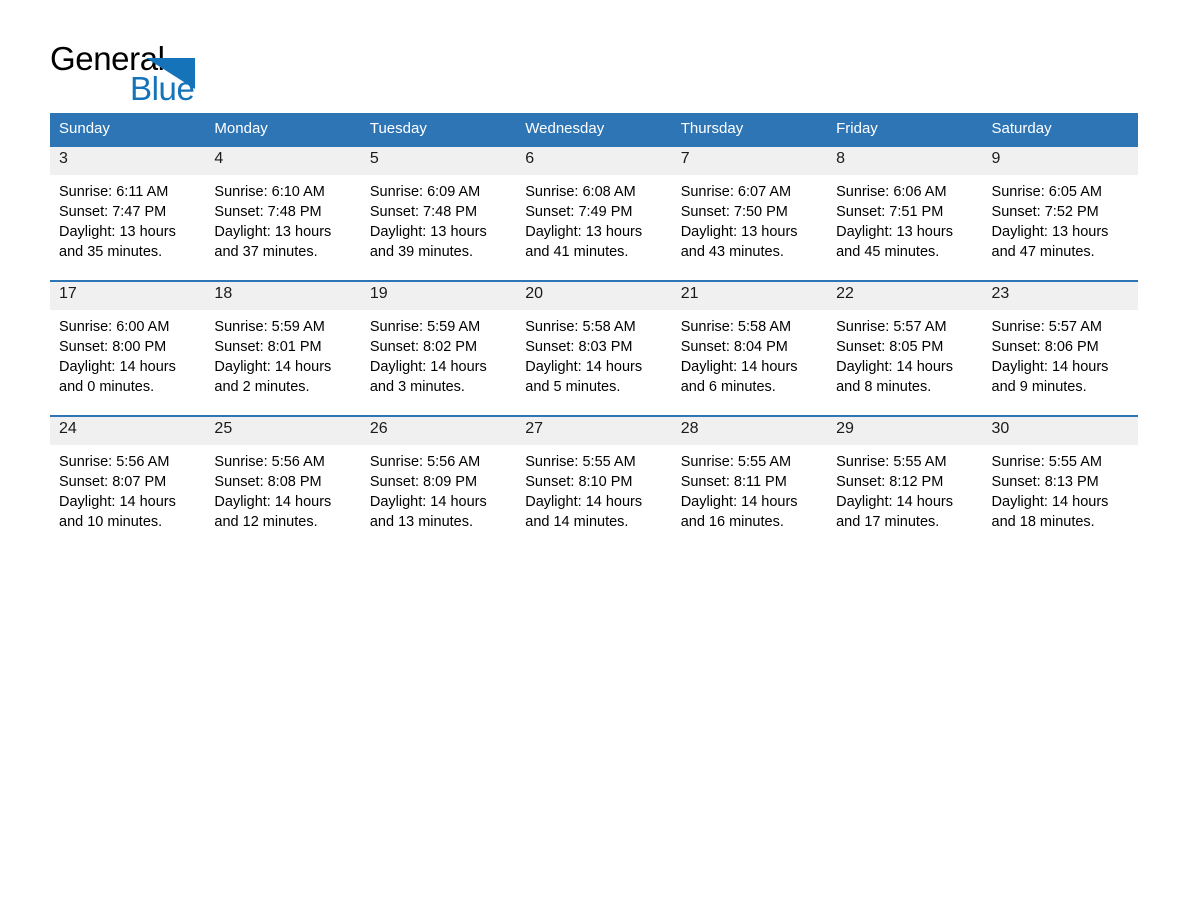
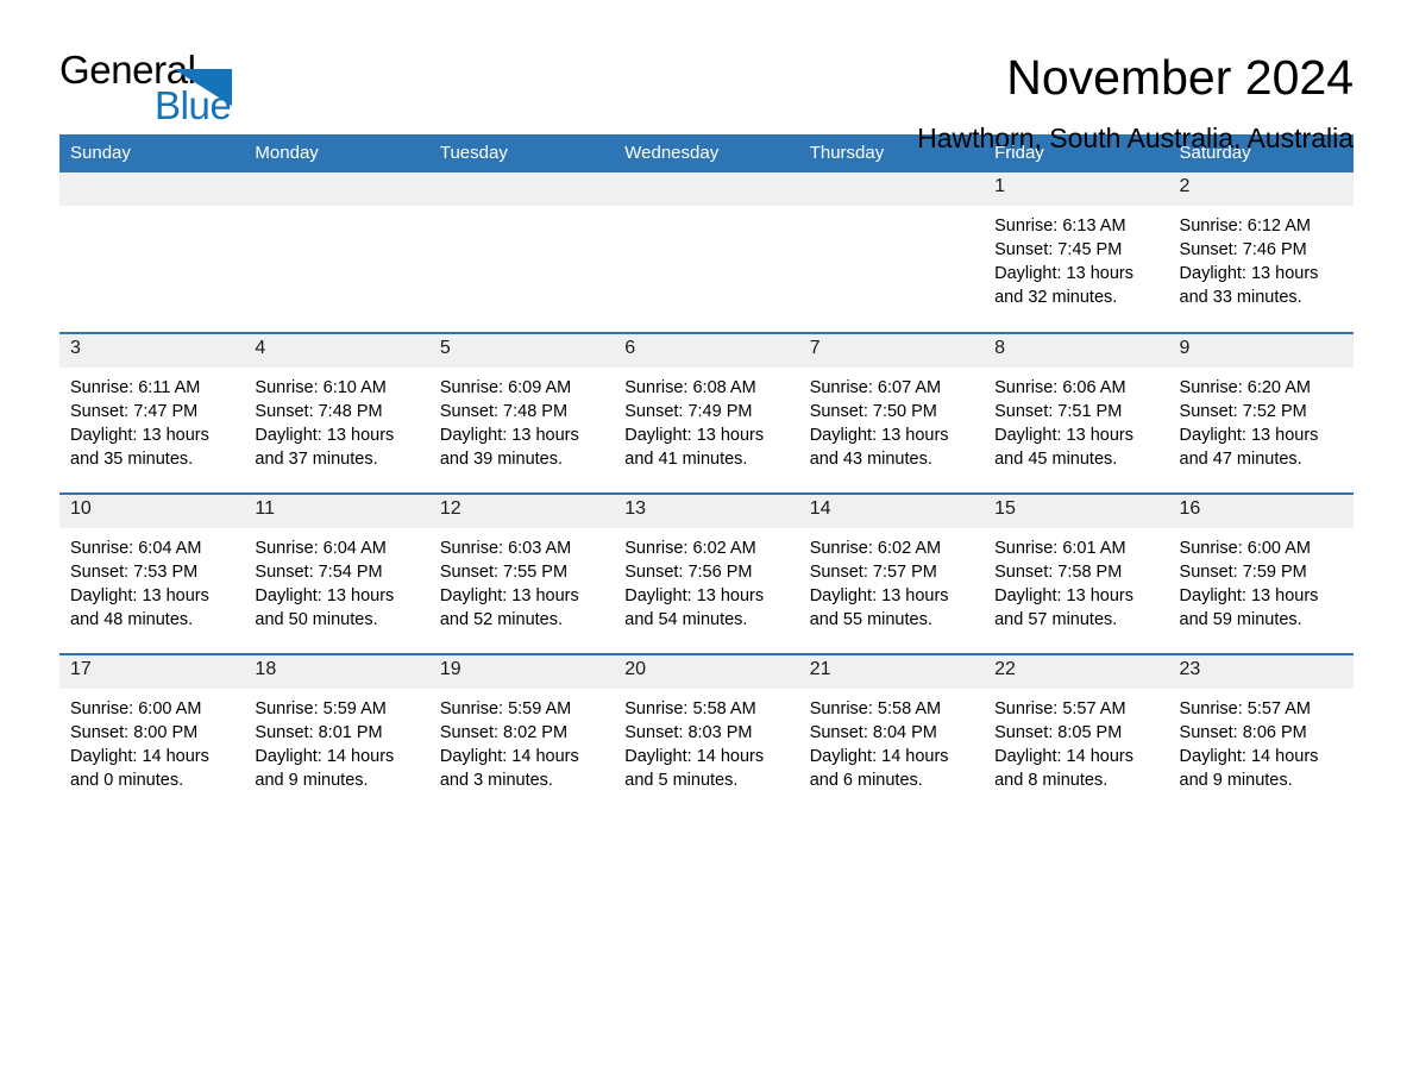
  Gener
  Blue
+ November 2024
+ Hawthorn, South Australia, Australia
  Sunday	Monday	Tuesday	Wednesday	Thursday	Friday	Saturday
+ 					1Sunrise: 6:13 AMSunset: 7:45 PMDaylight: 13 hours and 32 minutes.	2Sunrise: 6:12 AMSunset: 7:46 PMDaylight: 13 hours and 33 minutes.
- 3Sunrise: 6:11 AMSunset: 7:47 PMDaylight: 13 hours and 35 minutes.	4Sunrise: 6:10 AMSunset: 7:48 PMDaylight: 13 hours and 37 minutes.	5Sunrise: 6:09 AMSunset: 7:48 PMDaylight: 13 hours and 39 minutes.	6Sunrise: 6:08 AMSunset: 7:49 PMDaylight: 13 hours and 41 minutes.	7Sunrise: 6:07 AMSunset: 7:50 PMDaylight: 13 hours and 43 minutes.	8Sunrise: 6:06 AMSunset: 7:51 PMDaylight: 13 hours and 45 minutes.	9Sunrise: 6:05 AMSunset: 7:52 PMDaylight: 13 hours and 47 minutes.
+ 3Sunrise: 6:11 AMSunset: 7:47 PMDaylight: 13 hours and 35 minutes.	4Sunrise: 6:10 AMSunset: 7:48 PMDaylight: 13 hours and 37 minutes.	5Sunrise: 6:09 AMSunset: 7:48 PMDaylight: 13 hours and 39 minutes.	6Sunrise: 6:08 AMSunset: 7:49 PMDaylight: 13 hours and 41 minutes.	7Sunrise: 6:07 AMSunset: 7:50 PMDaylight: 13 hours and 43 minutes.	8Sunrise: 6:06 AMSunset: 7:51 PMDaylight: 13 hours and 45 minutes.	9Sunrise: 6:20 AMSunset: 7:52 PMDaylight: 13 hours and 47 minutes.
+ 10Sunrise: 6:04 AMSunset: 7:53 PMDaylight: 13 hours and 48 minutes.	11Sunrise: 6:04 AMSunset: 7:54 PMDaylight: 13 hours and 50 minutes.	12Sunrise: 6:03 AMSunset: 7:55 PMDaylight: 13 hours and 52 minutes.	13Sunrise: 6:02 AMSunset: 7:56 PMDaylight: 13 hours and 54 minutes.	14Sunrise: 6:02 AMSunset: 7:57 PMDaylight: 13 hours and 55 minutes.	15Sunrise: 6:01 AMSunset: 7:58 PMDaylight: 13 hours and 57 minutes.	16Sunrise: 6:00 AMSunset: 7:59 PMDaylight: 13 hours and 59 minutes.
- 17Sunrise: 6:00 AMSunset: 8:00 PMDaylight: 14 hours and 0 minutes.	18Sunrise: 5:59 AMSunset: 8:01 PMDaylight: 14 hours and 2 minutes.	19Sunrise: 5:59 AMSunset: 8:02 PMDaylight: 14 hours and 3 minutes.	20Sunrise: 5:58 AMSunset: 8:03 PMDaylight: 14 hours and 5 minutes.	21Sunrise: 5:58 AMSunset: 8:04 PMDaylight: 14 hours and 6 minutes.	22Sunrise: 5:57 AMSunset: 8:05 PMDaylight: 14 hours and 8 minutes.	23Sunrise: 5:57 AMSunset: 8:06 PMDaylight: 14 hours and 9 minutes.
+ 17Sunrise: 6:00 AMSunset: 8:00 PMDaylight: 14 hours and 0 minutes.	18Sunrise: 5:59 AMSunset: 8:01 PMDaylight: 14 hours and 9 minutes.	19Sunrise: 5:59 AMSunset: 8:02 PMDaylight: 14 hours and 3 minutes.	20Sunrise: 5:58 AMSunset: 8:03 PMDaylight: 14 hours and 5 minutes.	21Sunrise: 5:58 AMSunset: 8:04 PMDaylight: 14 hours and 6 minutes.	22Sunrise: 5:57 AMSunset: 8:05 PMDaylight: 14 hours and 8 minutes.	23Sunrise: 5:57 AMSunset: 8:06 PMDaylight: 14 hours and 9 minutes.
- 24Sunrise: 5:56 AMSunset: 8:07 PMDaylight: 14 hours and 10 minutes.	25Sunrise: 5:56 AMSunset: 8:08 PMDaylight: 14 hours and 12 minutes.	26Sunrise: 5:56 AMSunset: 8:09 PMDaylight: 14 hours and 13 minutes.	27Sunrise: 5:55 AMSunset: 8:10 PMDaylight: 14 hours and 14 minutes.	28Sunrise: 5:55 AMSunset: 8:11 PMDaylight: 14 hours and 16 minutes.	29Sunrise: 5:55 AMSunset: 8:12 PMDaylight: 14 hours and 17 minutes.	30Sunrise: 5:55 AMSunset: 8:13 PMDaylight: 14 hours and 18 minutes.
